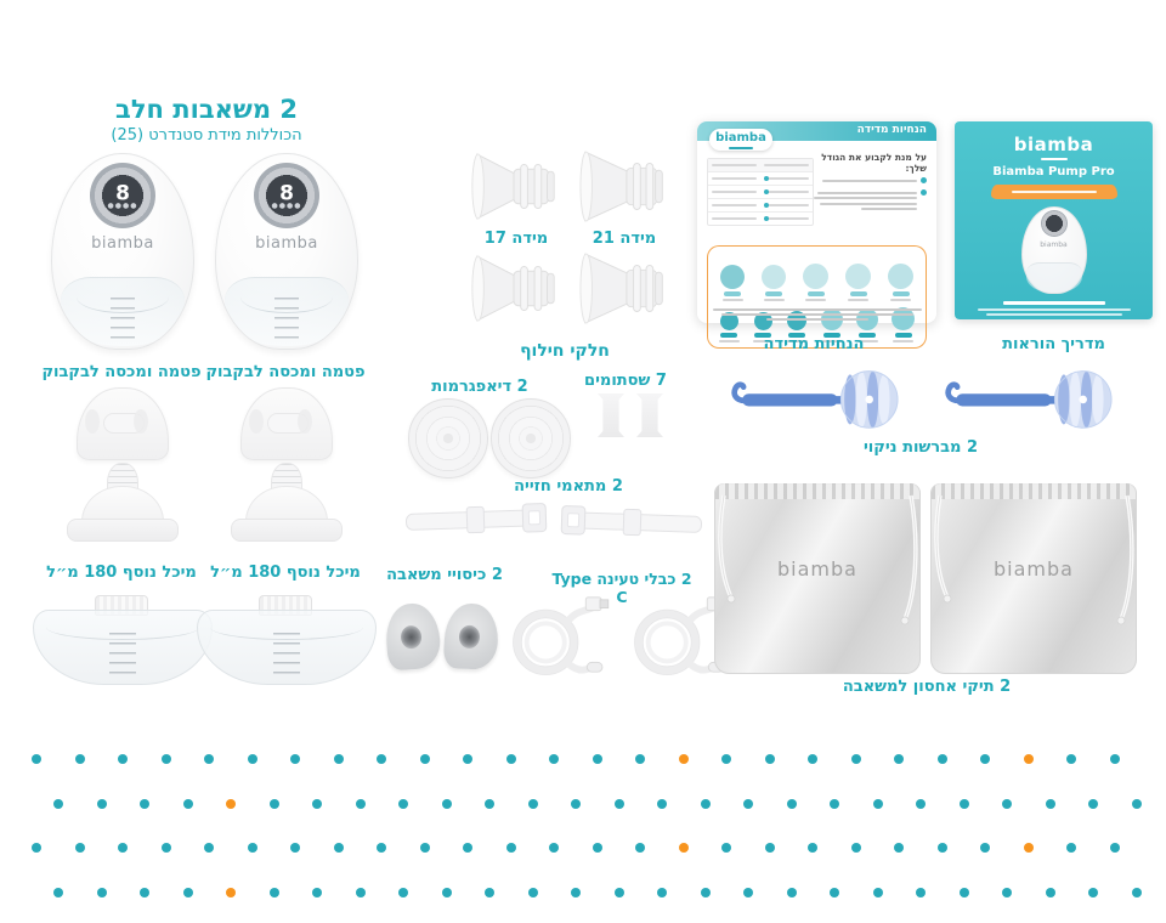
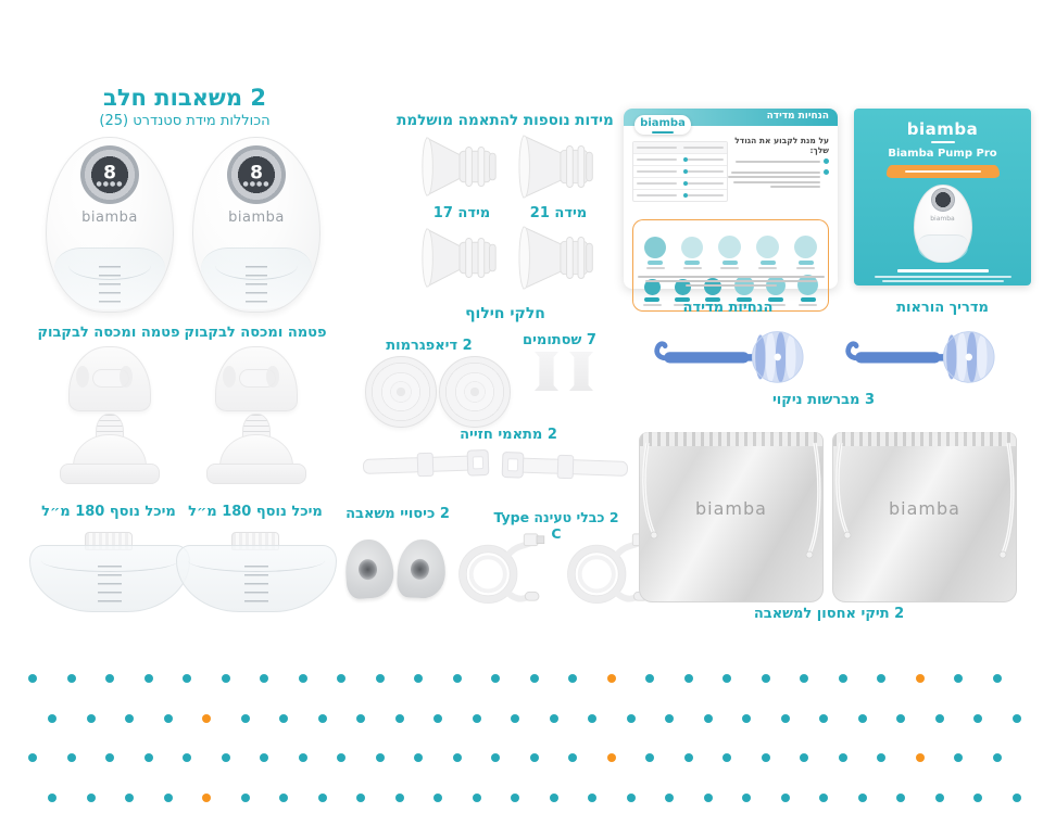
  2 משאבות חלב
  הכוללות מידת סטנדרט (25)
  8
  biamba
  8
  biamba
  פטמה ומכסה לבקבוק
  פטמה ומכסה לבקבוק
  מיכל נוסף 180 מ״ל
  מיכל נוסף 180 מ״ל
+ מידות נוספות להתאמה מושלמת
  מידה 17
  מידה 21
  חלקי חילוף
  2 דיאפגרמות
  7 שסתומים
  2 מתאמי חזייה
  2 כיסויי משאבה
  2 כבלי טעינה Type C
  הנחיות מדידה
  biamba
  על מנת לקבוע את הגודל שלך:
  biamba
  Biamba Pump Pro
  הנחיות מדידה
  מדריך הוראות
- 2 מברשות ניקוי
+ 3 מברשות ניקוי
  biamba
  biamba
  2 תיקי אחסון למשאבה
